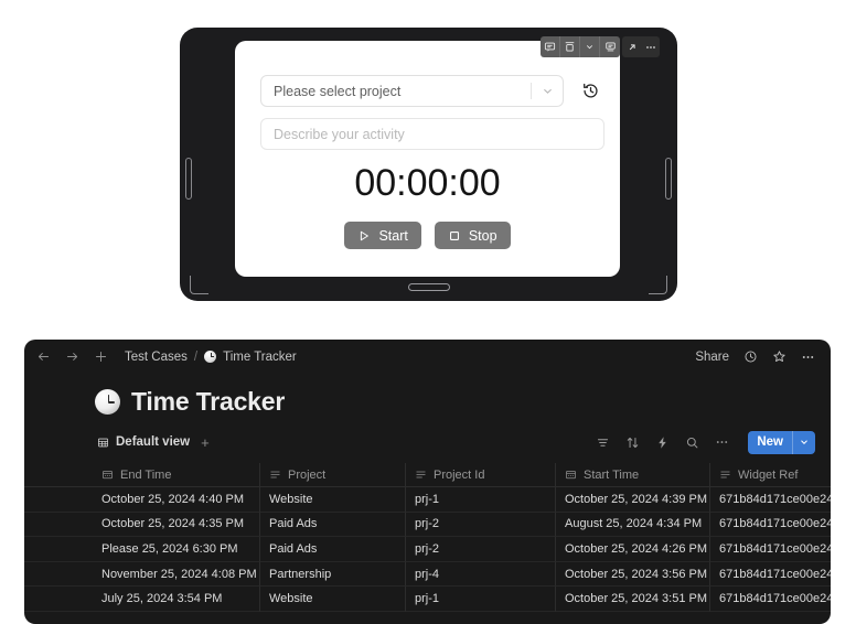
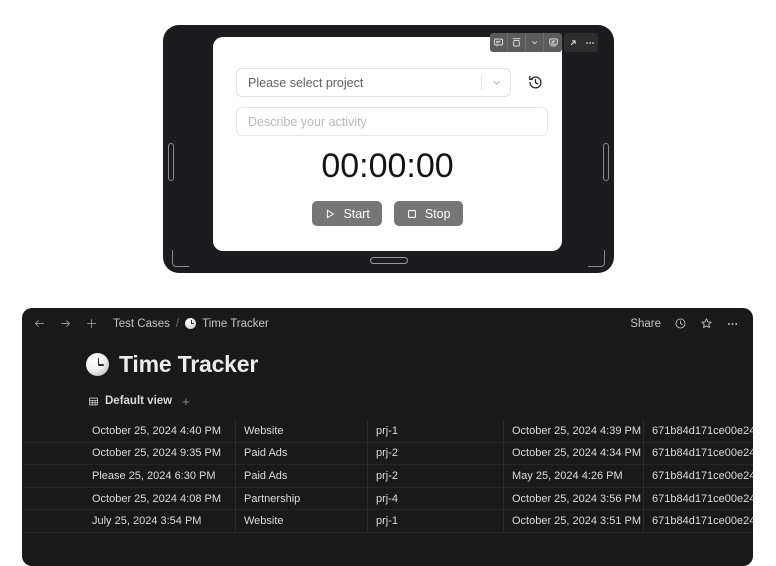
  Please select project
  Describe your activity
  00:00:00
  Start
  Stop
  Test Cases
  /
  Time Tracker
  Share
  Time Tracker
  Default view
  +
- New
- End Time
- Project
- Project Id
- Start Time
- Widget Ref
  October 25, 2024 4:40 PM
  Website
  prj-1
  October 25, 2024 4:39 PM
  671b84d171ce00e24
- October 25, 2024 4:35 PM
+ October 25, 2024 9:35 PM
  Paid Ads
  prj-2
- August 25, 2024 4:34 PM
+ October 25, 2024 4:34 PM
  671b84d171ce00e24
  Please 25, 2024 6:30 PM
  Paid Ads
  prj-2
- October 25, 2024 4:26 PM
+ May 25, 2024 4:26 PM
  671b84d171ce00e24
- November 25, 2024 4:08 PM
+ October 25, 2024 4:08 PM
  Partnership
  prj-4
  October 25, 2024 3:56 PM
  671b84d171ce00e24
  July 25, 2024 3:54 PM
  Website
  prj-1
  October 25, 2024 3:51 PM
  671b84d171ce00e24
